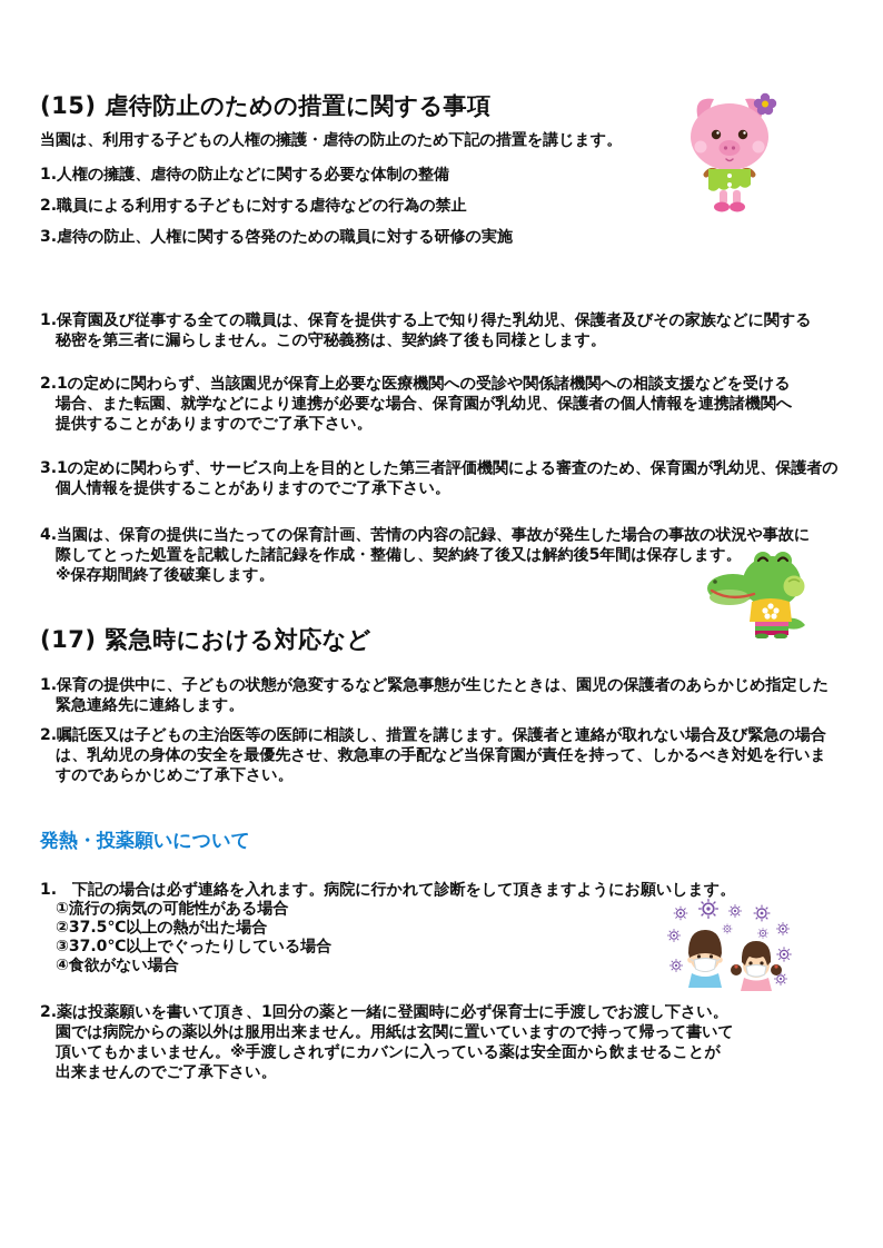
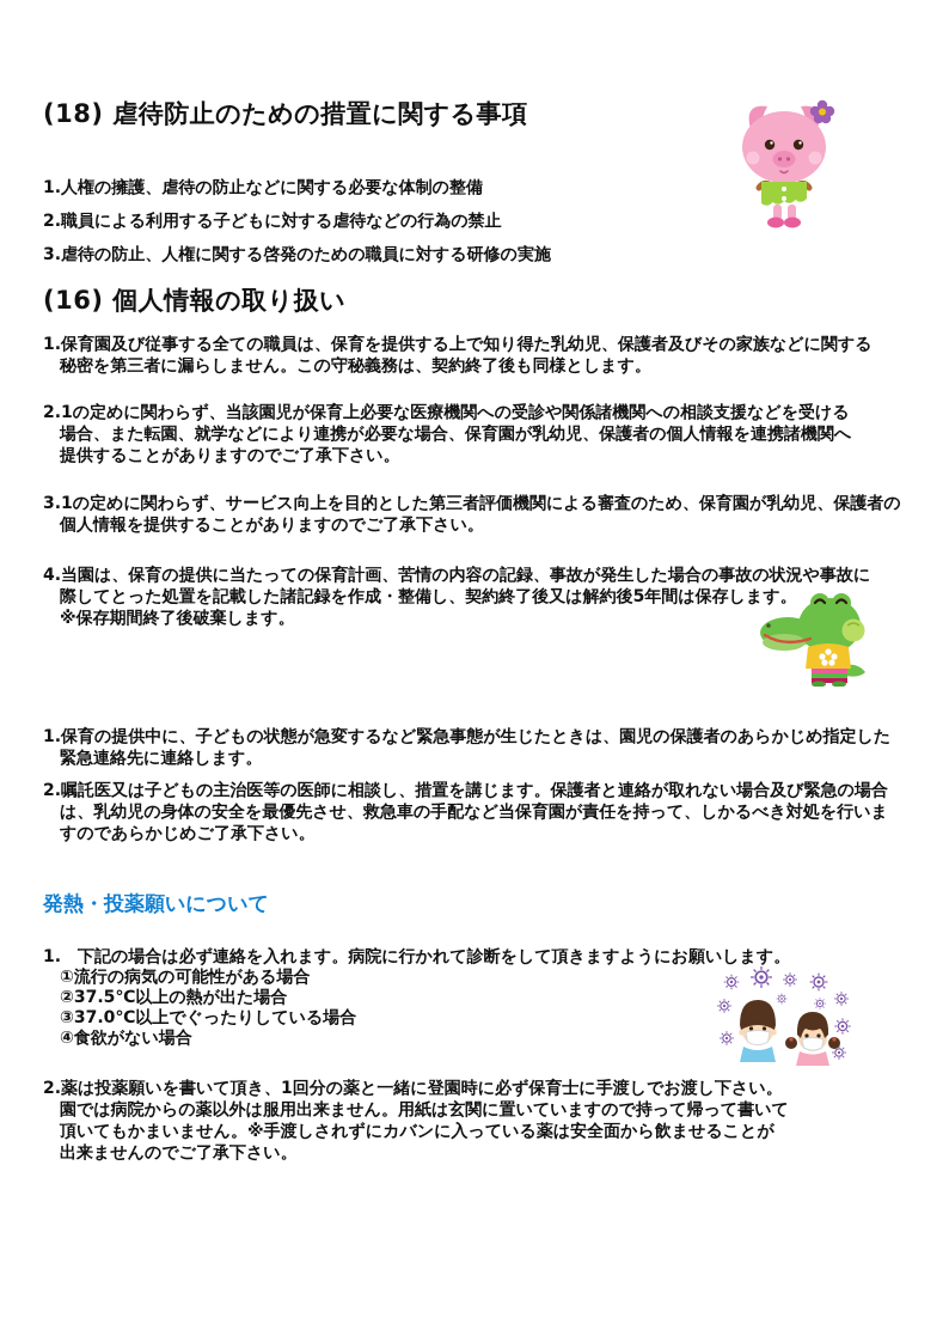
- (15) 虐待防止のための措置に関する事項
+ (18) 虐待防止のための措置に関する事項
- 当園は、利用する子どもの人権の擁護・虐待の防止のため下記の措置を講じます。
  1.人権の擁護、虐待の防止などに関する必要な体制の整備
  2.職員による利用する子どもに対する虐待などの行為の禁止
  3.虐待の防止、人権に関する啓発のための職員に対する研修の実施
+ (16) 個人情報の取り扱い
  1.保育園及び従事する全ての職員は、保育を提供する上で知り得た乳幼児、保護者及びその家族などに関する
  秘密を第三者に漏らしません。この守秘義務は、契約終了後も同様とします。
  2.1の定めに関わらず、当該園児が保育上必要な医療機関への受診や関係諸機関への相談支援などを受ける
  場合、また転園、就学などにより連携が必要な場合、保育園が乳幼児、保護者の個人情報を連携諸機関へ
  提供することがありますのでご了承下さい。
  3.1の定めに関わらず、サービス向上を目的とした第三者評価機関による審査のため、保育園が乳幼児、保護者の
  個人情報を提供することがありますのでご了承下さい。
  4.当園は、保育の提供に当たっての保育計画、苦情の内容の記録、事故が発生した場合の事故の状況や事故に
  際してとった処置を記載した諸記録を作成・整備し、契約終了後又は解約後5年間は保存します。
  ※保存期間終了後破棄します。
- (17) 緊急時における対応など
  1.保育の提供中に、子どもの状態が急変するなど緊急事態が生じたときは、園児の保護者のあらかじめ指定した
  緊急連絡先に連絡します。
  2.嘱託医又は子どもの主治医等の医師に相談し、措置を講じます。保護者と連絡が取れない場合及び緊急の場合
  は、乳幼児の身体の安全を最優先させ、救急車の手配など当保育園が責任を持って、しかるべき対処を行いま
  すのであらかじめご了承下さい。
  発熱・投薬願いについて
  1. 下記の場合は必ず連絡を入れます。病院に行かれて診断をして頂きますようにお願いします。
  ①流行の病気の可能性がある場合
  ②37.5℃以上の熱が出た場合
  ③37.0℃以上でぐったりしている場合
  ④食欲がない場合
  2.薬は投薬願いを書いて頂き、1回分の薬と一緒に登園時に必ず保育士に手渡しでお渡し下さい。
  園では病院からの薬以外は服用出来ません。用紙は玄関に置いていますので持って帰って書いて
  頂いてもかまいません。※手渡しされずにカバンに入っている薬は安全面から飲ませることが
  出来ませんのでご了承下さい。
